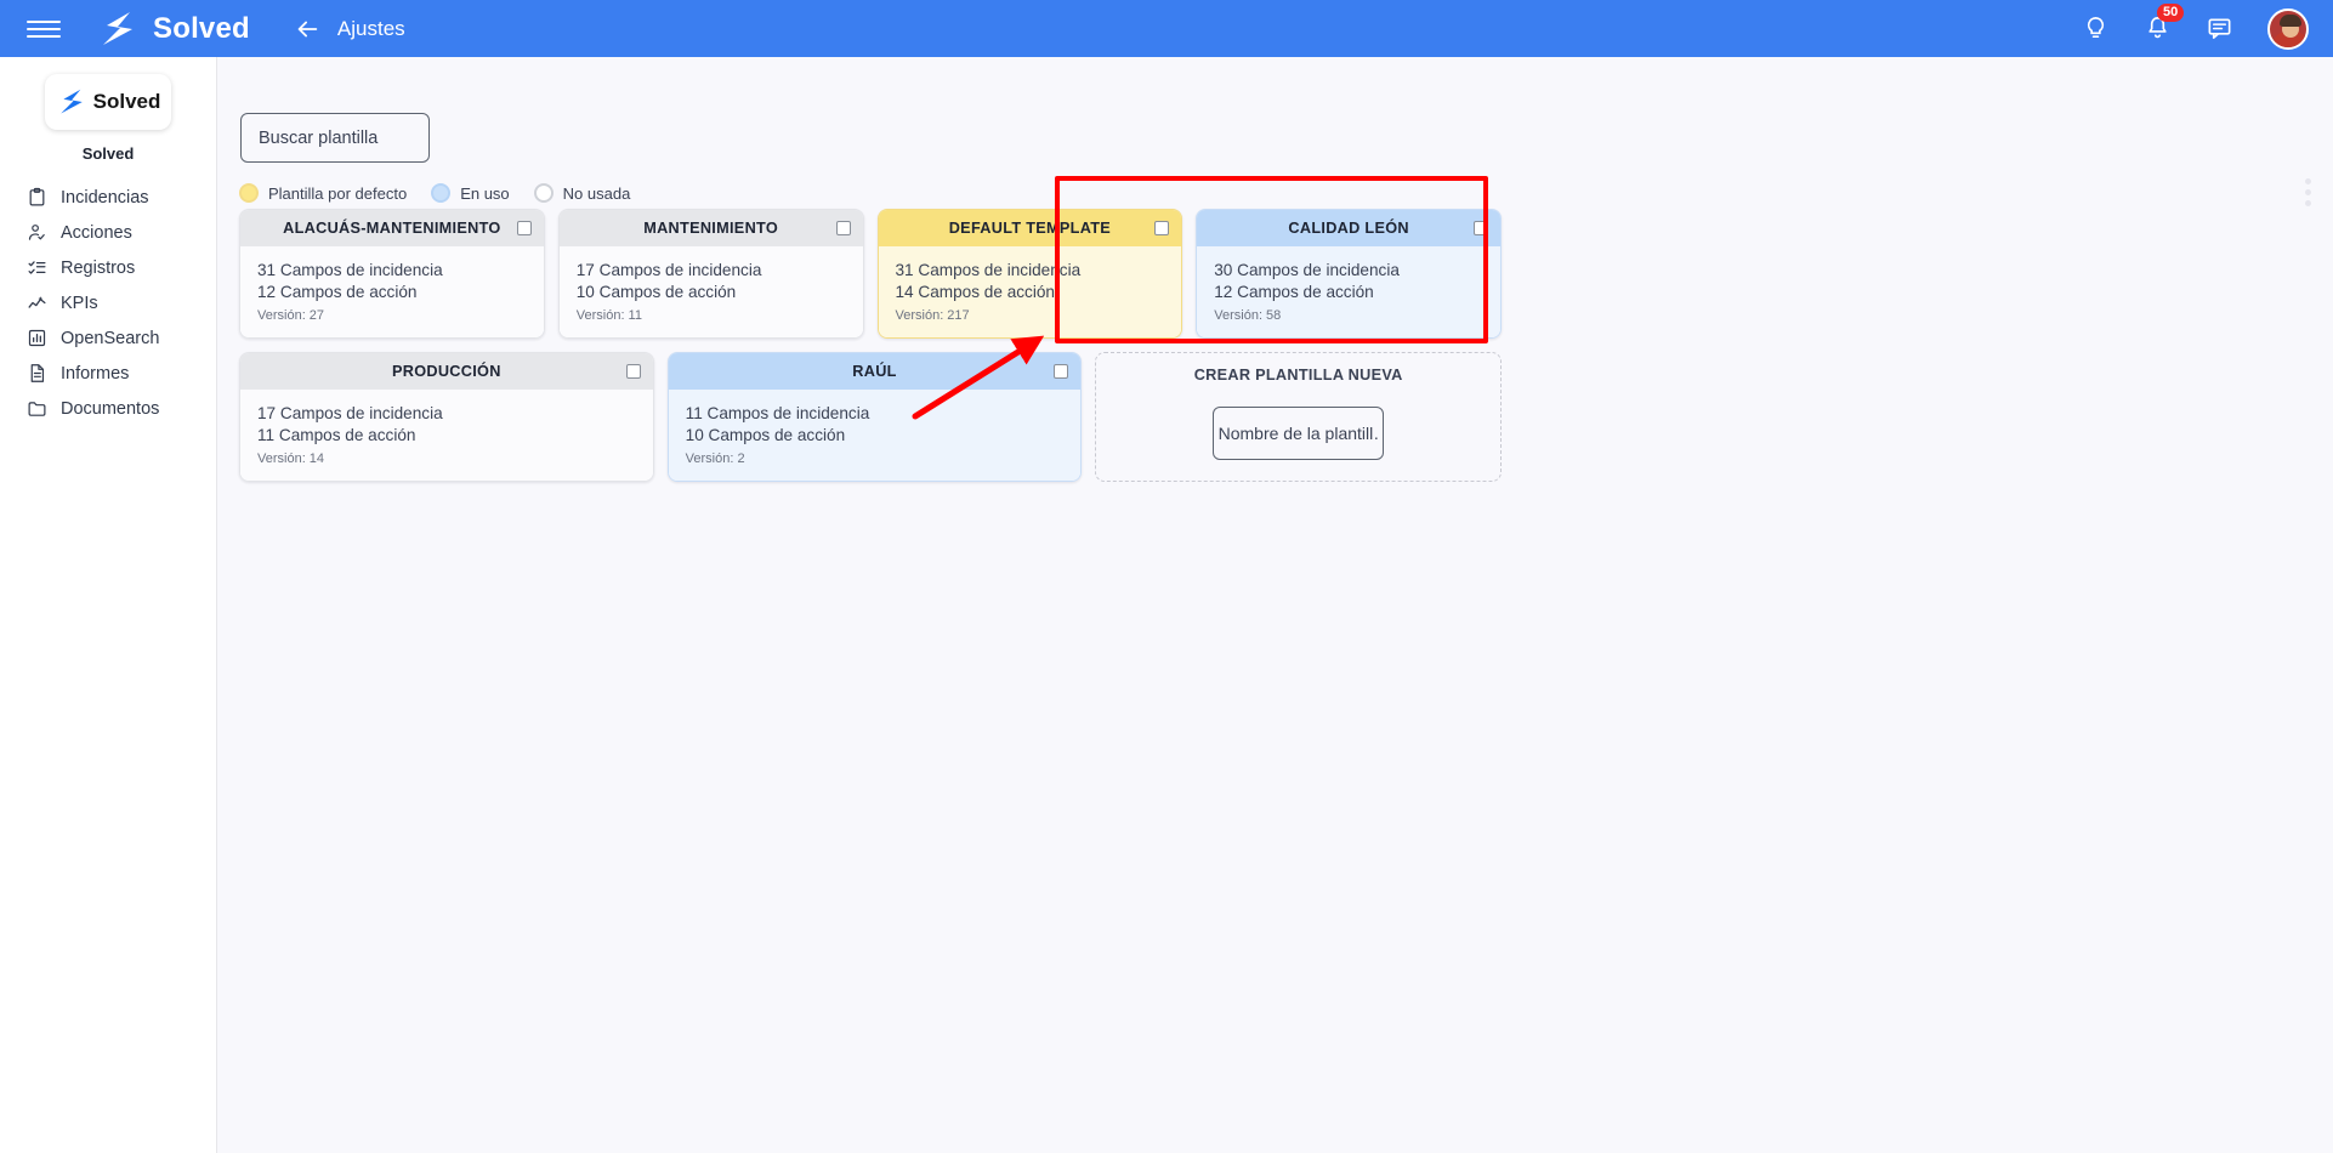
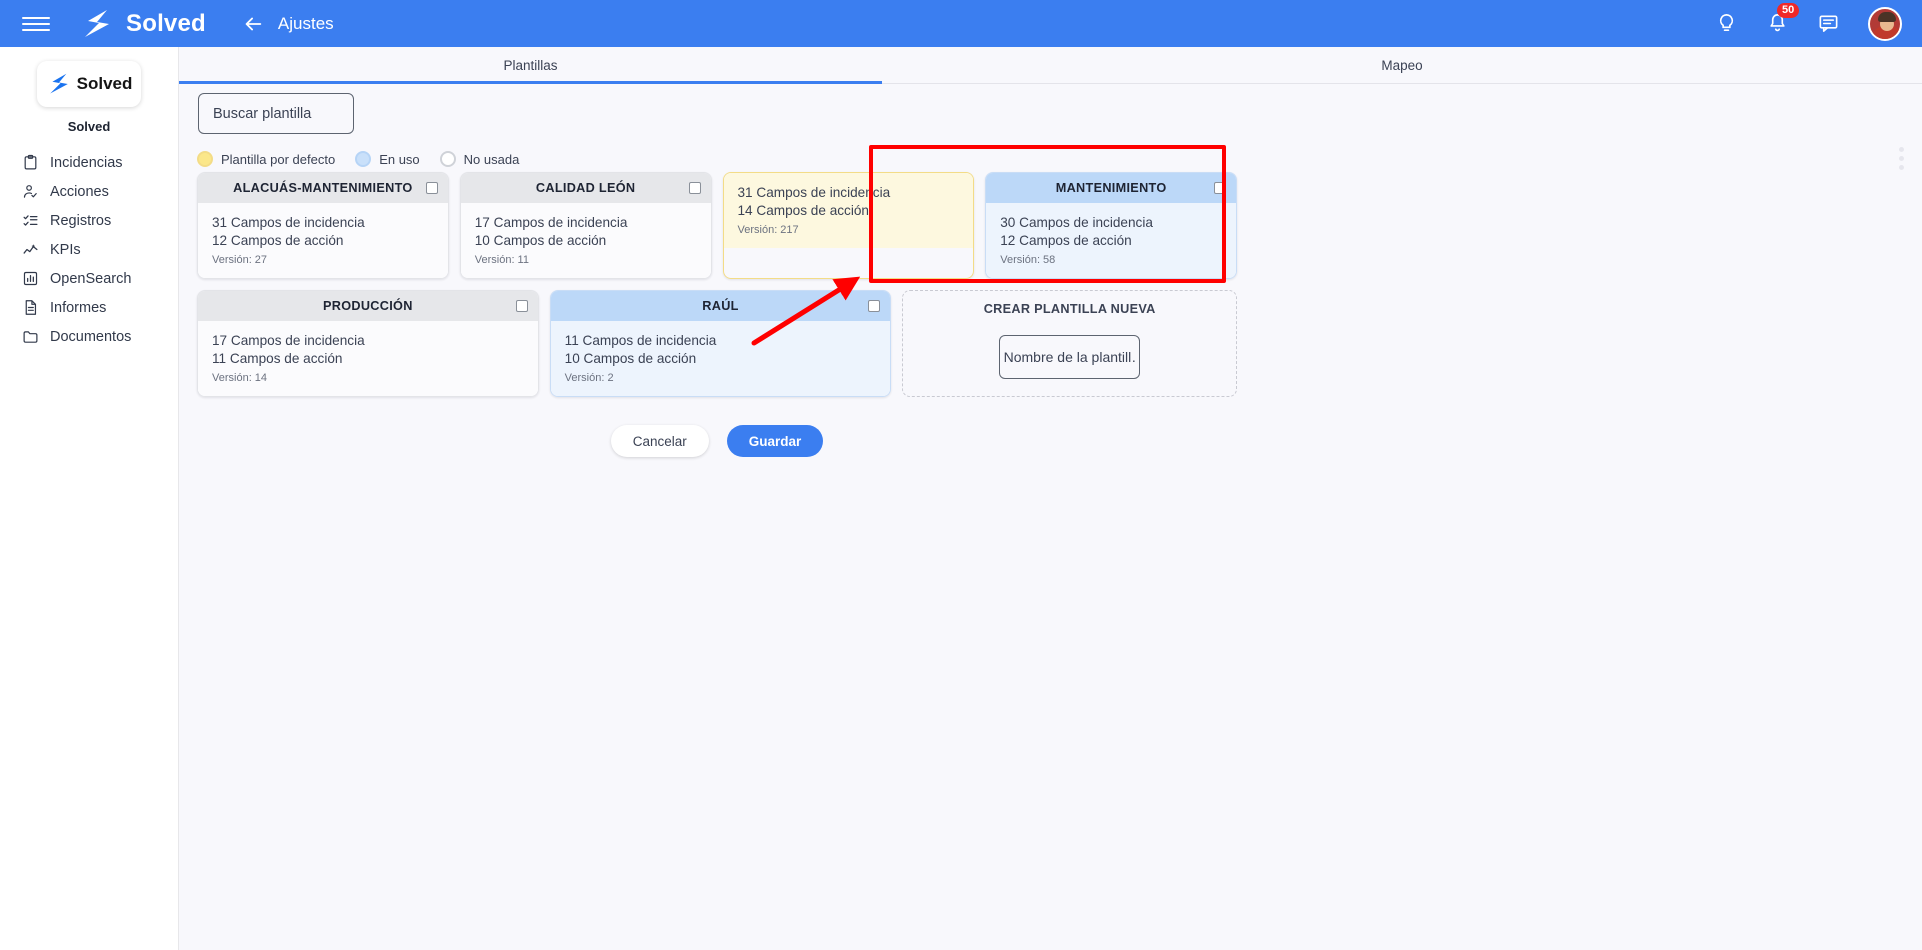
  Solved
  Ajustes
  50
  Solved
  Solved
  Incidencias
  Acciones
  Registros
  KPIs
  OpenSearch
  Informes
  Documentos
+ Plantillas
+ Mapeo
  Buscar plantilla
  Plantilla por defecto
  En uso
  No usada
  ALACUÁS-MANTENIMIENTO
  31 Campos de incidencia
  12 Campos de acción
  Versión: 27
- MANTENIMIENTO
+ CALIDAD LEÓN
  17 Campos de incidencia
  10 Campos de acción
  Versión: 11
- DEFAULT TEMPLATE
  31 Campos de incidencia
  14 Campos de acción
  Versión: 217
- CALIDAD LEÓN
+ MANTENIMIENTO
  30 Campos de incidencia
  12 Campos de acción
  Versión: 58
  PRODUCCIÓN
  17 Campos de incidencia
  11 Campos de acción
  Versión: 14
  RAÚL
  11 Campos de incidencia
  10 Campos de acción
  Versión: 2
  CREAR PLANTILLA NUEVA
  Nombre de la plantill
+ Cancelar
+ Guardar
